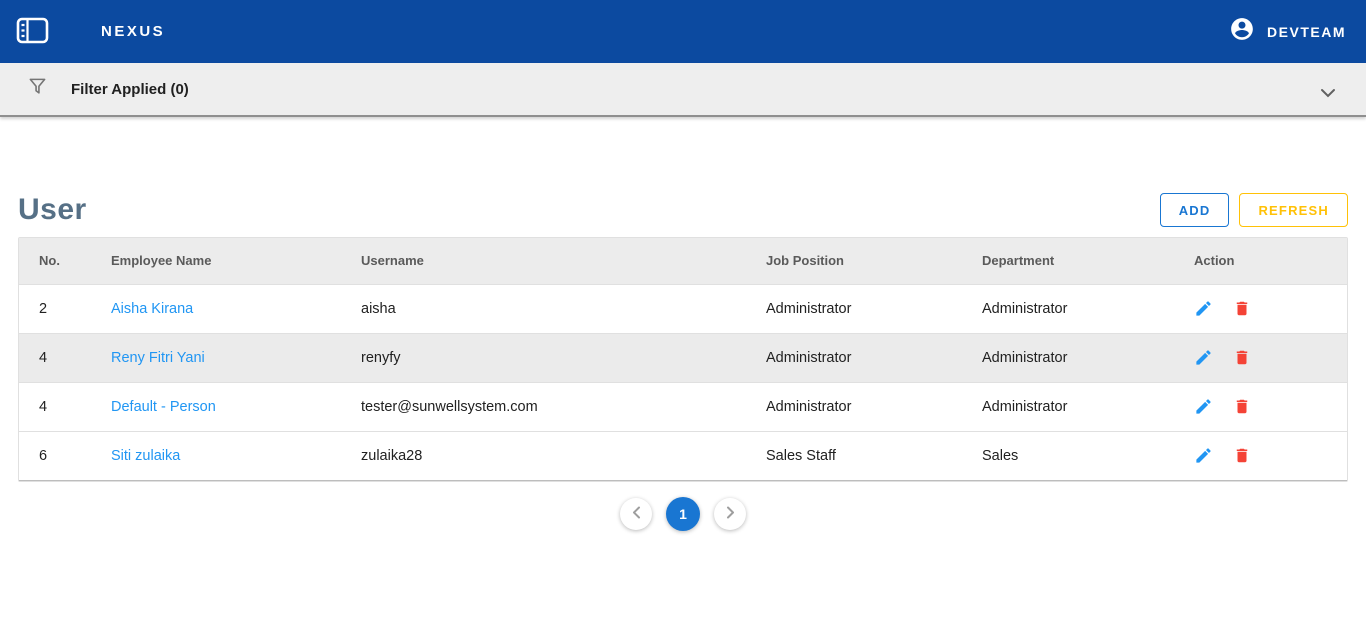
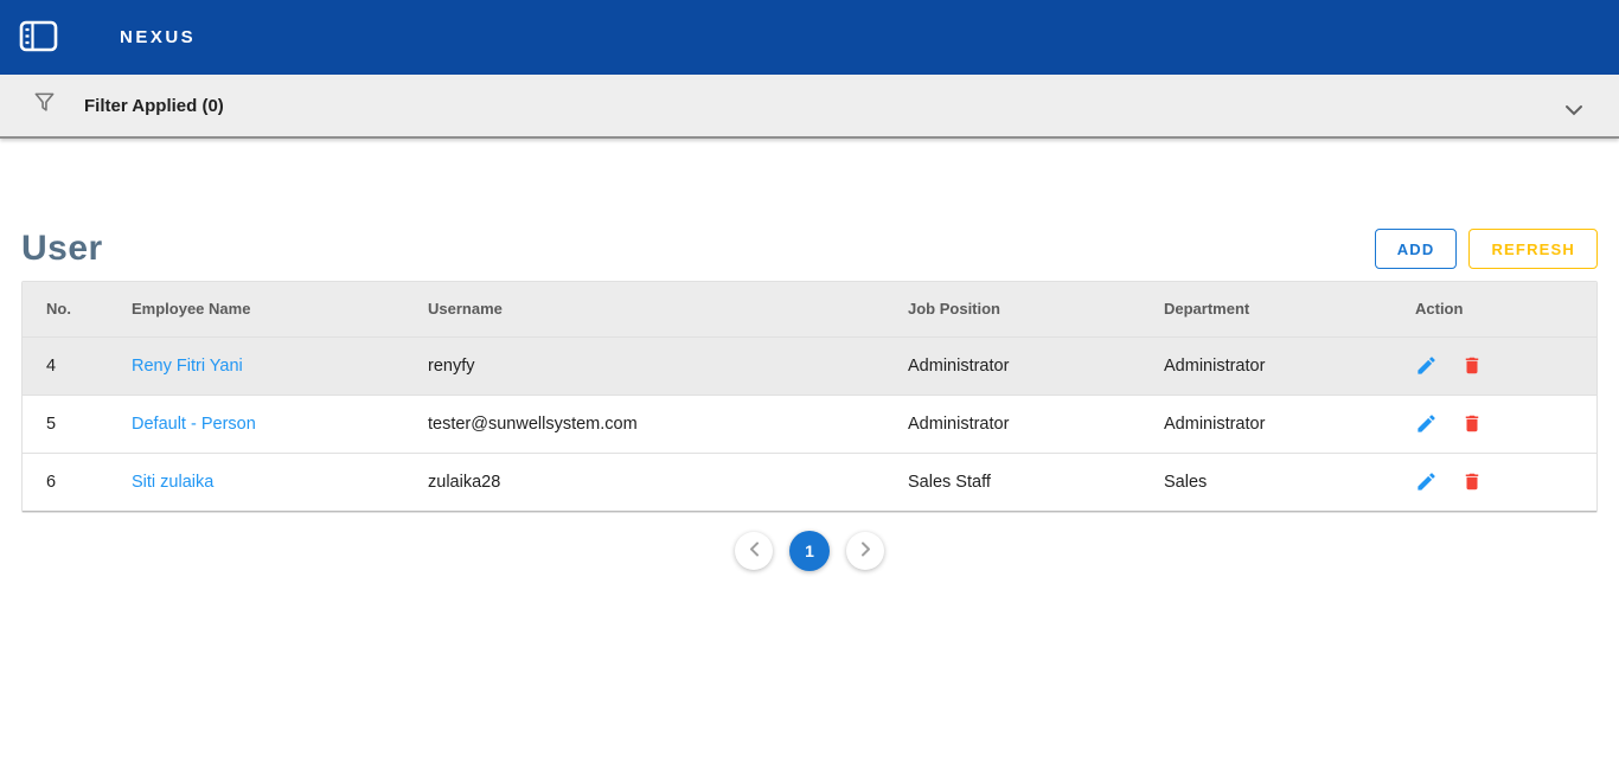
  NEXUS
- DEVTEAM
  Filter Applied (0)
  User
  ADD
  REFRESH
  No.	Employee Name	Username	Job Position	Department	Action
- 2	Aisha Kirana	aisha	Administrator	Administrator
  4	Reny Fitri Yani	renyfy	Administrator	Administrator
- 4	Default - Person	tester@sunwellsystem.com	Administrator	Administrator
+ 5	Default - Person	tester@sunwellsystem.com	Administrator	Administrator
  6	Siti zulaika	zulaika28	Sales Staff	Sales
  1
